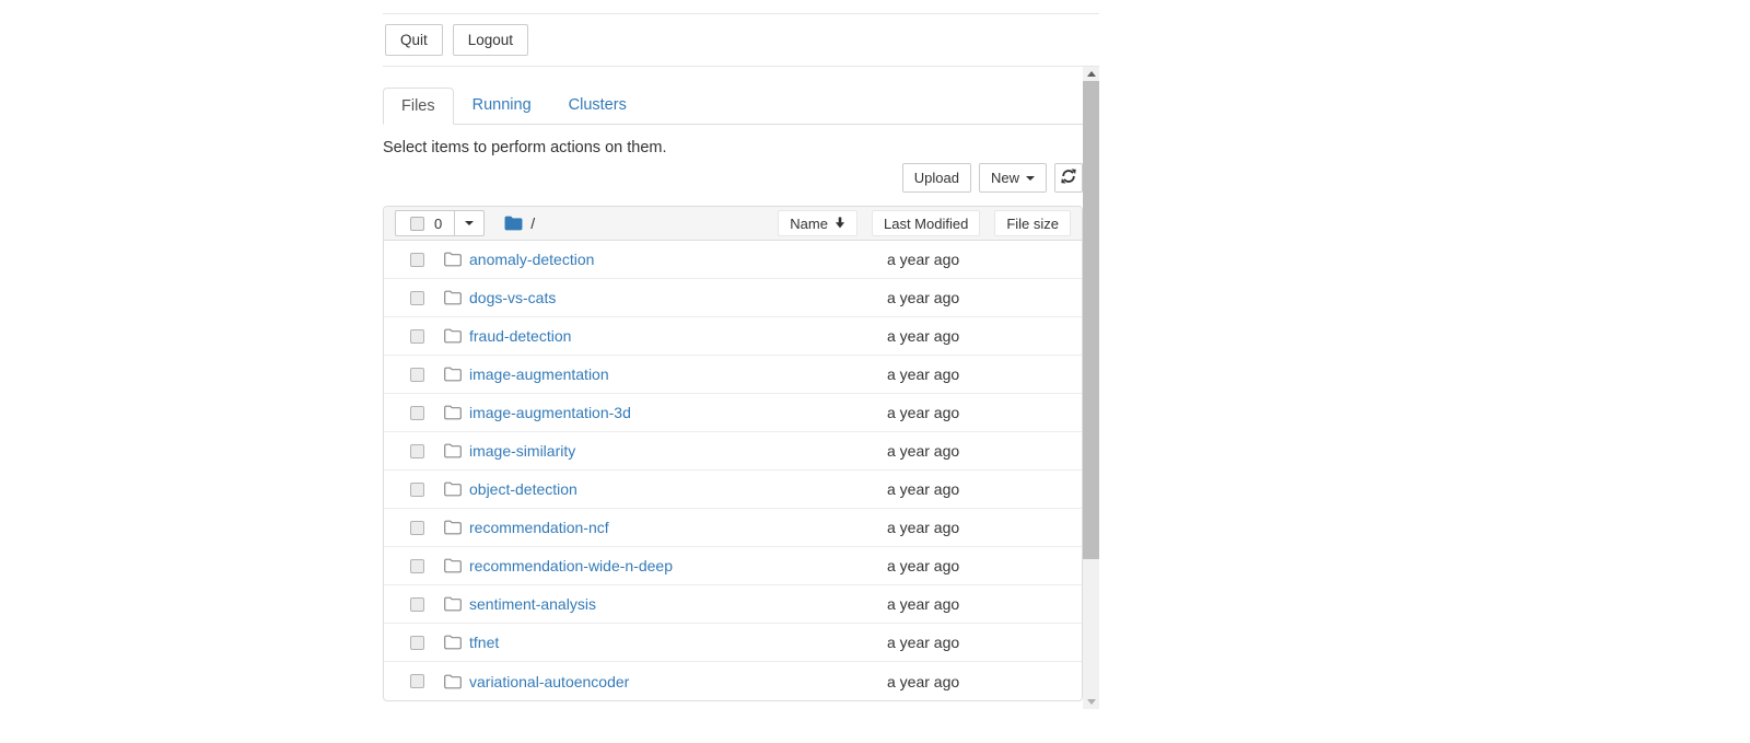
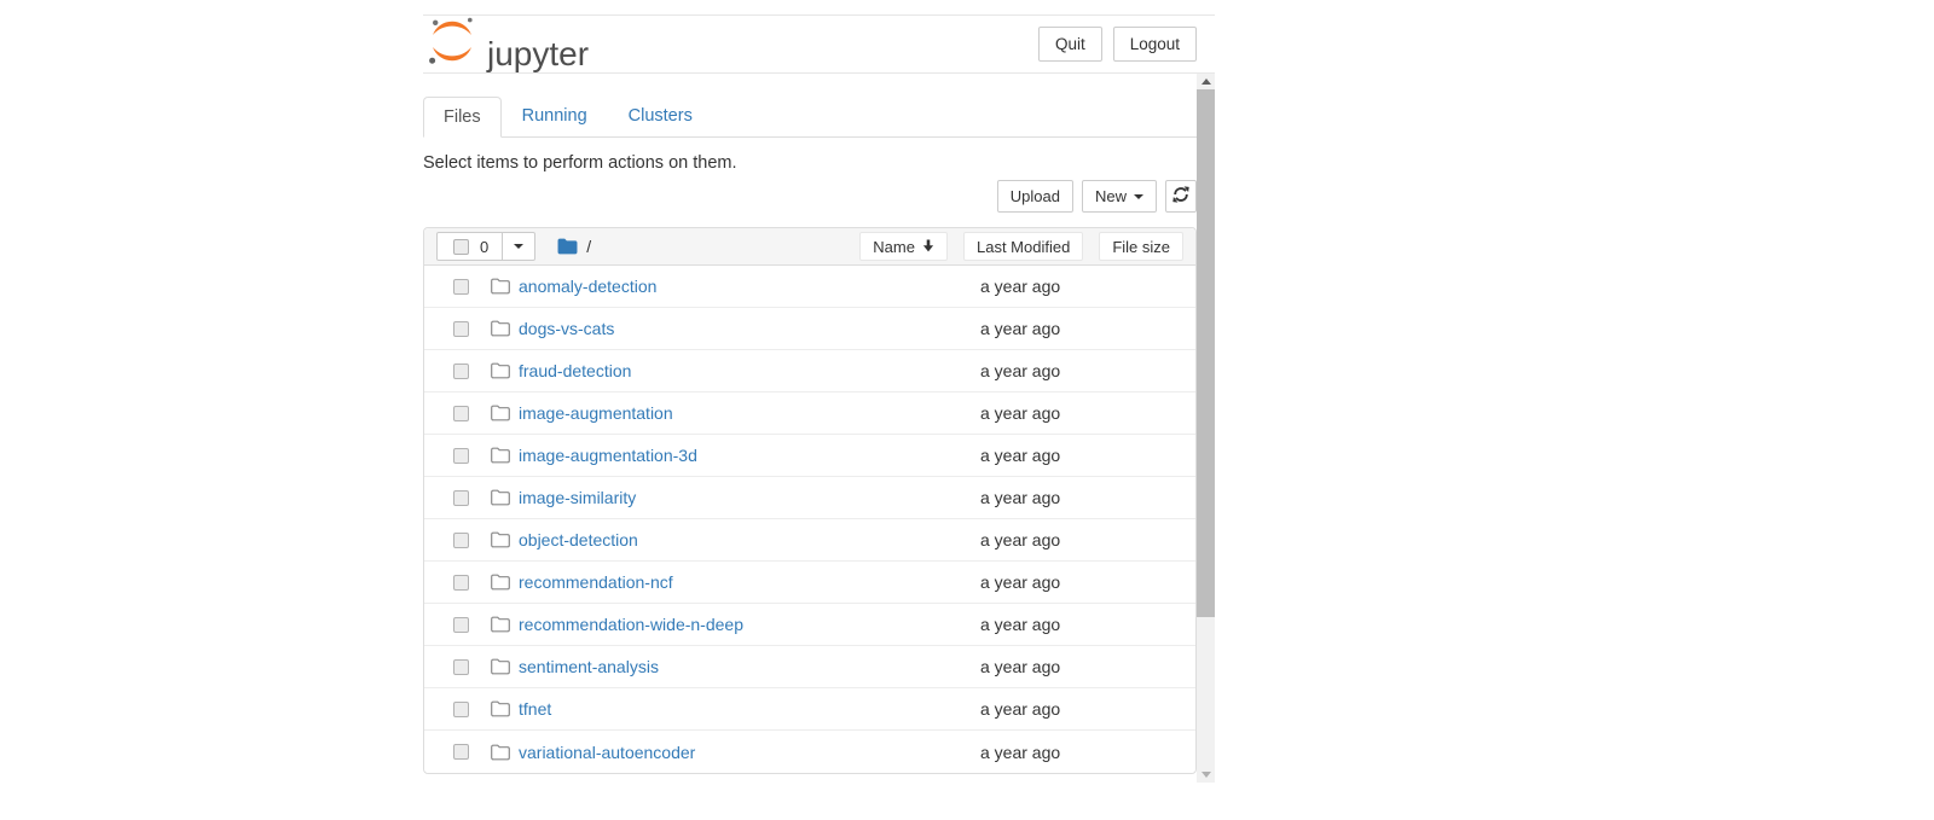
+ jupyter
  Quit
  Logout
  Files
  Running
  Clusters
  Select items to perform actions on them.
  Upload
  New
  0
  /
  Name
  Last Modified
  File size
  anomaly-detection
  a year ago
  dogs-vs-cats
  a year ago
  fraud-detection
  a year ago
  image-augmentation
  a year ago
  image-augmentation-3d
  a year ago
  image-similarity
  a year ago
  object-detection
  a year ago
  recommendation-ncf
  a year ago
  recommendation-wide-n-deep
  a year ago
  sentiment-analysis
  a year ago
  tfnet
  a year ago
  variational-autoencoder
  a year ago
